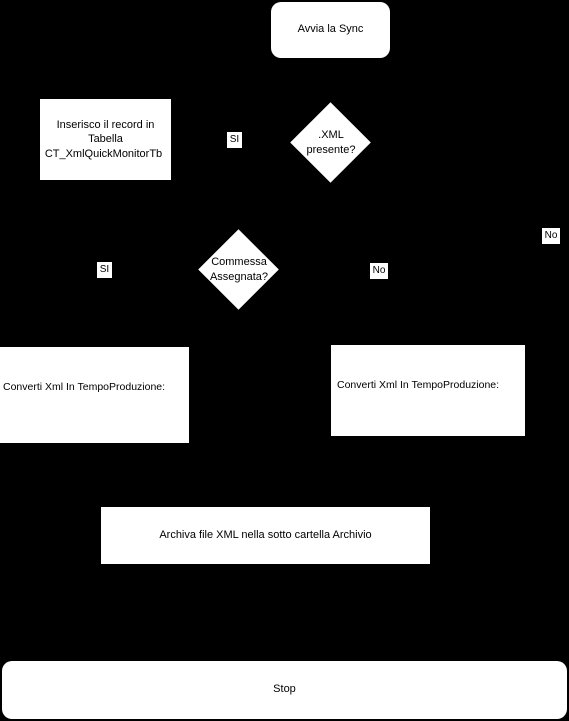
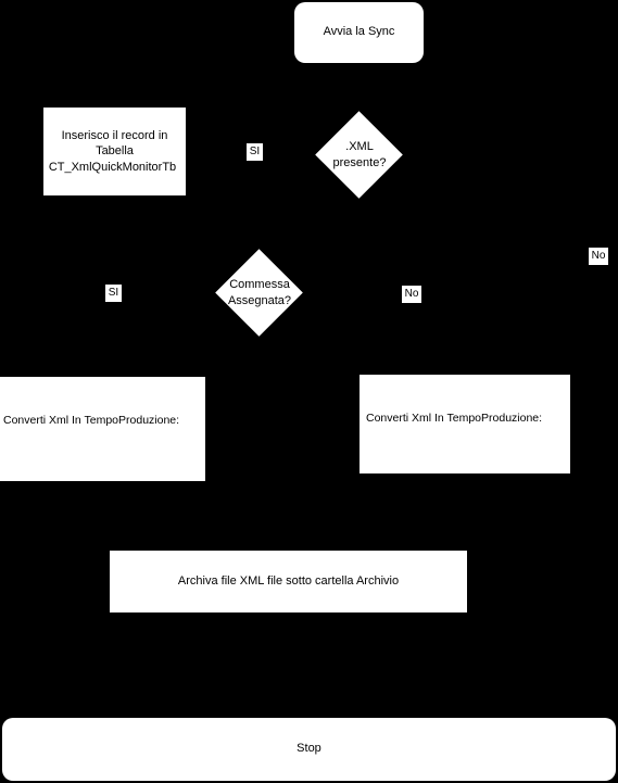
  Avvia la Sync
  Inserisco il record in
  Tabella
  CT_XmlQuickMonitorTb
  SI
  .XML
  presente?
  No
  SI
  Commessa
  Assegnata?
  No
  Converti Xml In TempoProduzione:
  Converti Xml In TempoProduzione:
- Archiva file XML nella sotto cartella Archivio
+ Archiva file XML file sotto cartella Archivio
  Stop
